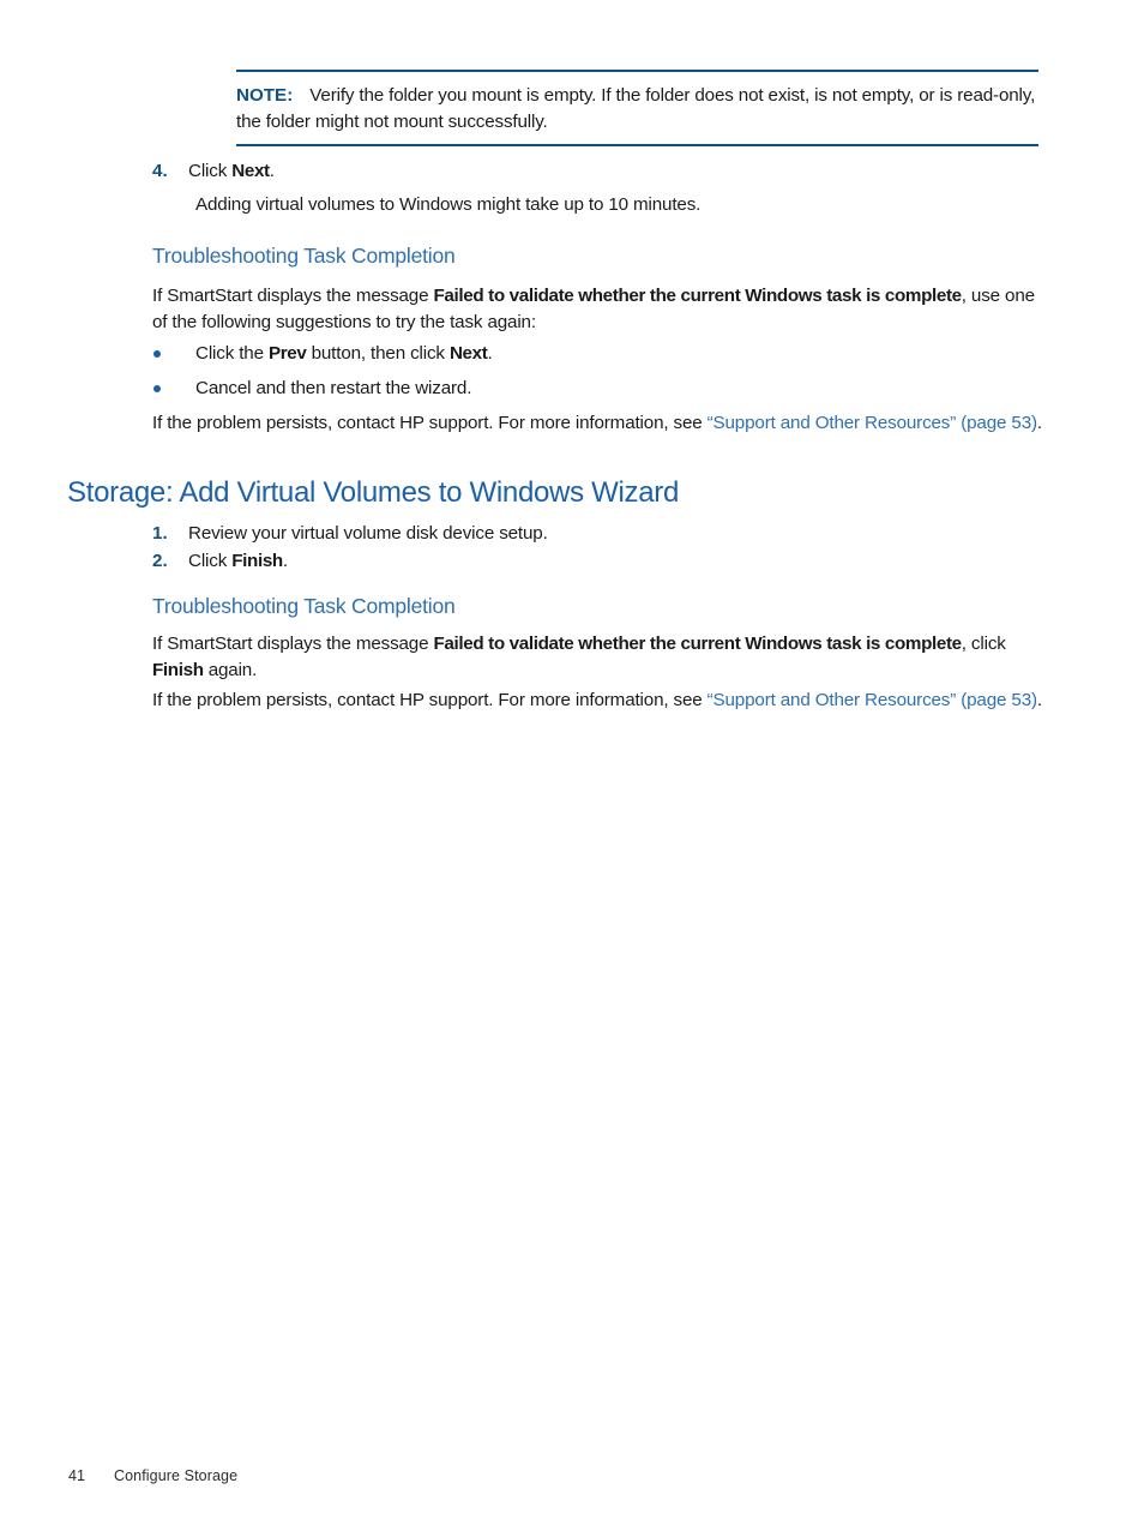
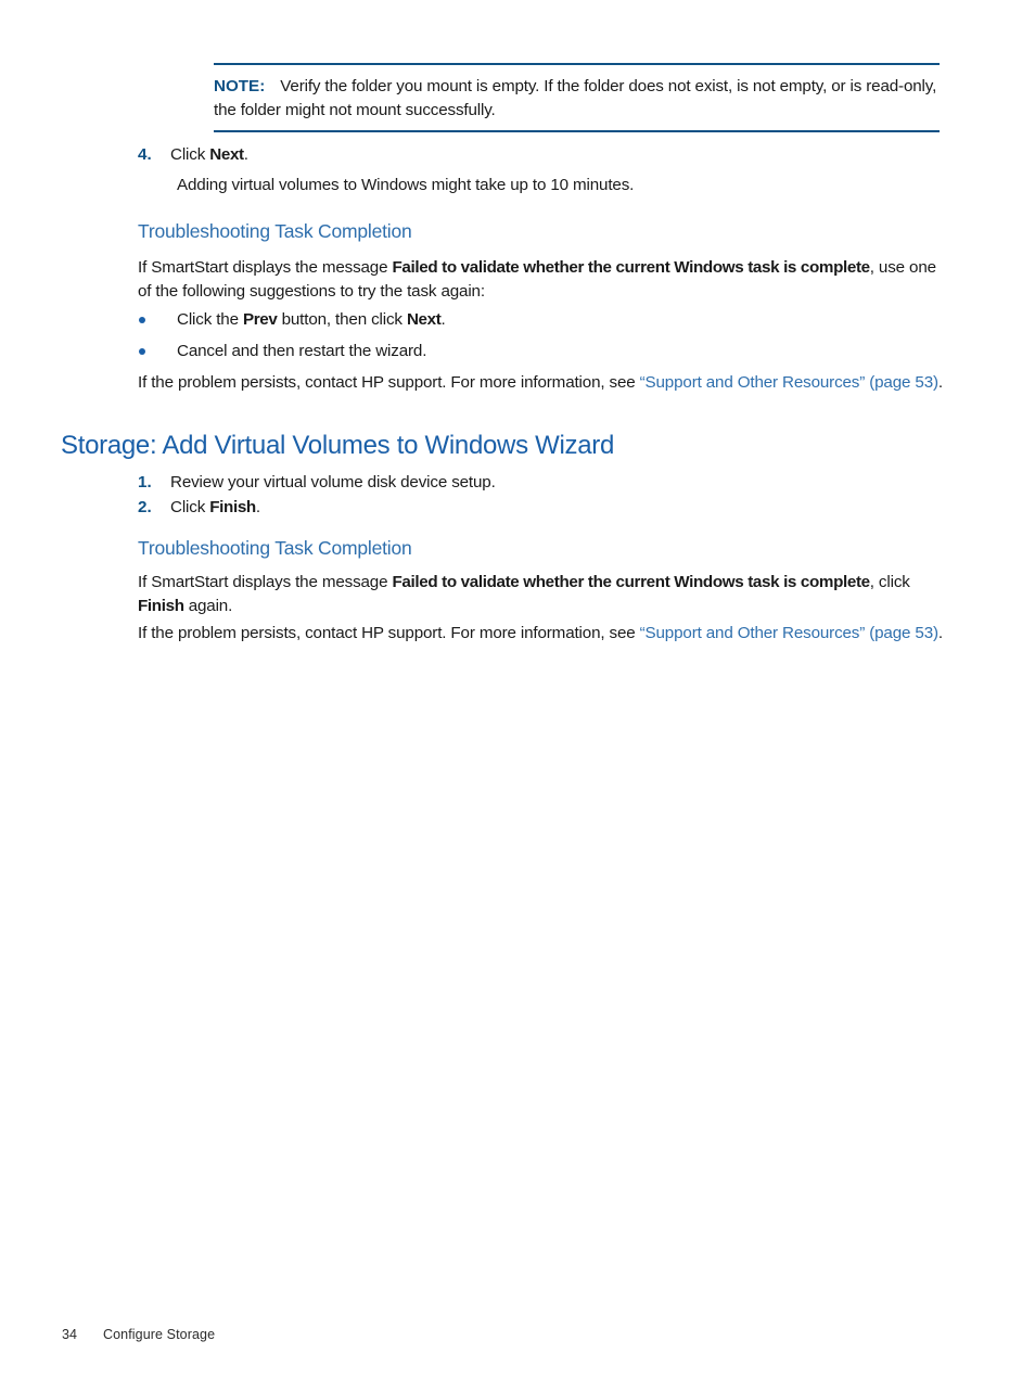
  NOTE: Verify the folder you mount is empty. If the folder does not exist, is not empty, or is read-only, the folder might not mount successfully.
  4.
  Click Next.
  Adding virtual volumes to Windows might take up to 10 minutes.
  Troubleshooting Task Completion
  If SmartStart displays the message Failed to validate whether the current Windows task is complete, use one of the following suggestions to try the task again:
  Click the Prev button, then click Next.
  Cancel and then restart the wizard.
  If the problem persists, contact HP support. For more information, see “Support and Other Resources” (page 53).
  Storage: Add Virtual Volumes to Windows Wizard
  1.
  Review your virtual volume disk device setup.
  2.
  Click Finish.
  Troubleshooting Task Completion
  If SmartStart displays the message Failed to validate whether the current Windows task is complete, click Finish again.
  If the problem persists, contact HP support. For more information, see “Support and Other Resources” (page 53).
- 41
+ 34
  Configure Storage
